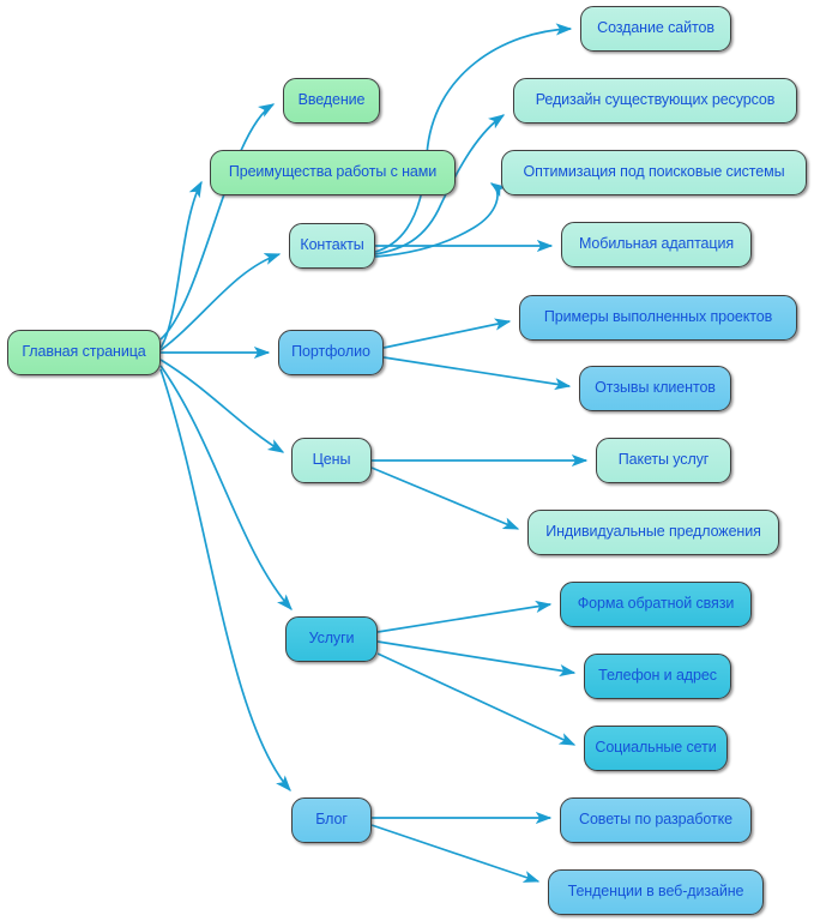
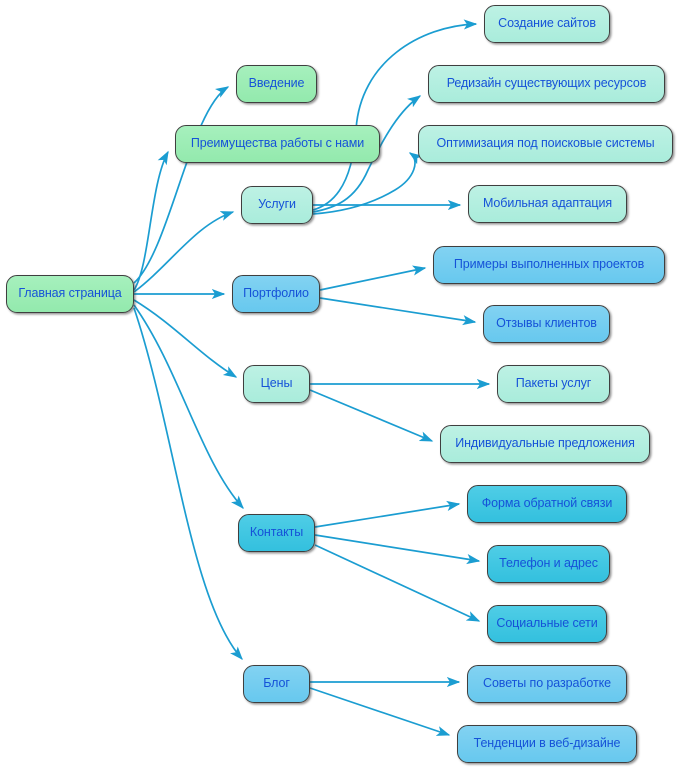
  Главная страница
  Введение
  Преимущества работы с нами
- Контакты
+ Услуги
  Портфолио
  Цены
- Услуги
+ Контакты
  Блог
  Создание сайтов
  Редизайн существующих ресурсов
  Оптимизация под поисковые системы
  Мобильная адаптация
  Примеры выполненных проектов
  Отзывы клиентов
  Пакеты услуг
  Индивидуальные предложения
  Форма обратной связи
  Телефон и адрес
  Социальные сети
  Советы по разработке
  Тенденции в веб-дизайне
